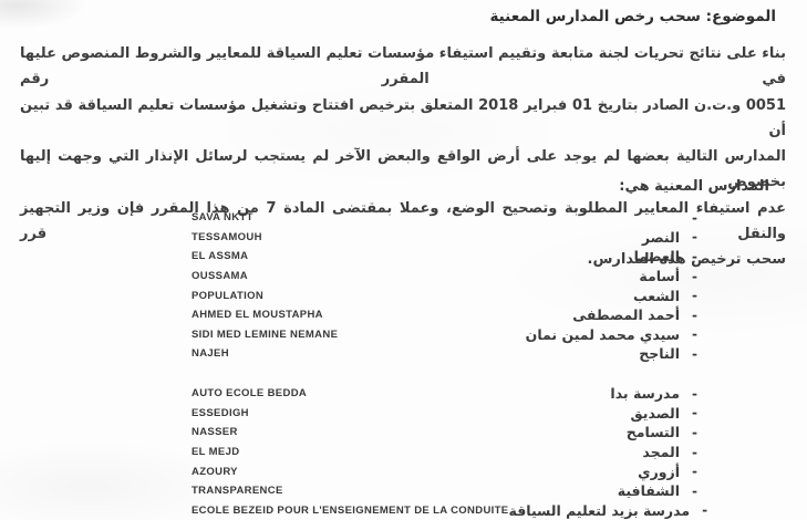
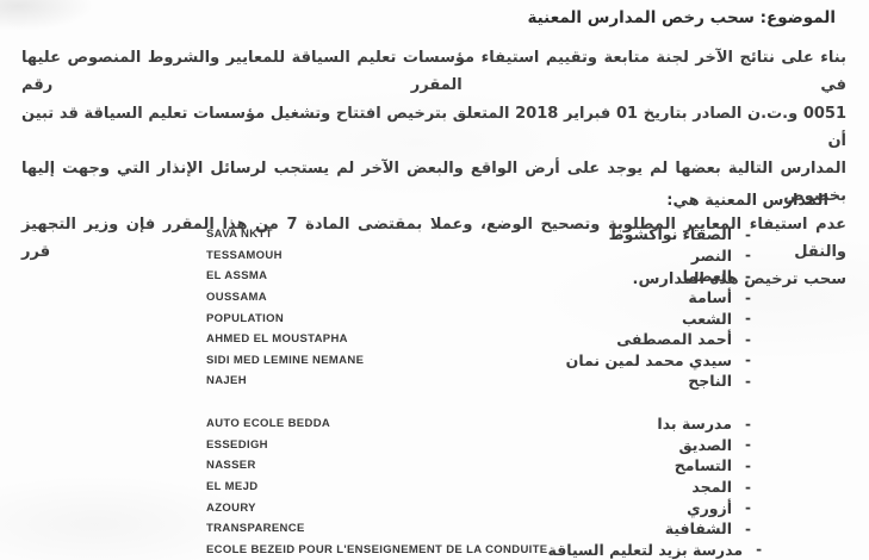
  الموضوع: سحب رخص المدارس المعنية
- بناء على نتائج تحريات لجنة متابعة وتقييم استيفاء مؤسسات تعليم السياقة للمعايير والشروط المنصوص عليها في المقرر رقم
+ بناء على نتائج الآخر لجنة متابعة وتقييم استيفاء مؤسسات تعليم السياقة للمعايير والشروط المنصوص عليها في المقرر رقم
  0051 و.ت.ن الصادر بتاريخ 01 فبراير 2018 المتعلق بترخيص افتتاح وتشغيل مؤسسات تعليم السياقة قد تبين أن
  المدارس التالية بعضها لم يوجد على أرض الواقع والبعض الآخر لم يستجب لرسائل الإنذار التي وجهت إليها بخصوص
  عدم استيفاء المعايير المطلوبة وتصحيح الوضع، وعملا بمقتضى المادة 7 من هذا المقرر فإن وزير التجهيز والنقل قرر
  سحب ترخيص هذه المدارس.
  المدارس المعنية هي:
  SAVA NKTT
  -
+ الصفاء نواكشوط
  TESSAMOUH
  -
  النصر
  EL ASSMA
  -
  العصما
  OUSSAMA
  -
  أسامة
  POPULATION
  -
  الشعب
  AHMED EL MOUSTAPHA
  -
  أحمد المصطفى
  SIDI MED LEMINE NEMANE
  -
  سيدي محمد لمين نمان
  NAJEH
  -
  الناجح
  AUTO ECOLE BEDDA
  -
  مدرسة بدا
  ESSEDIGH
  -
  الصديق
  NASSER
  -
  التسامح
  EL MEJD
  -
  المجد
  AZOURY
  -
  أزوري
  TRANSPARENCE
  -
  الشفافية
  ECOLE BEZEID POUR L'ENSEIGNEMENT DE LA CONDUITE
  -
  مدرسة بزيد لتعليم السياقة
